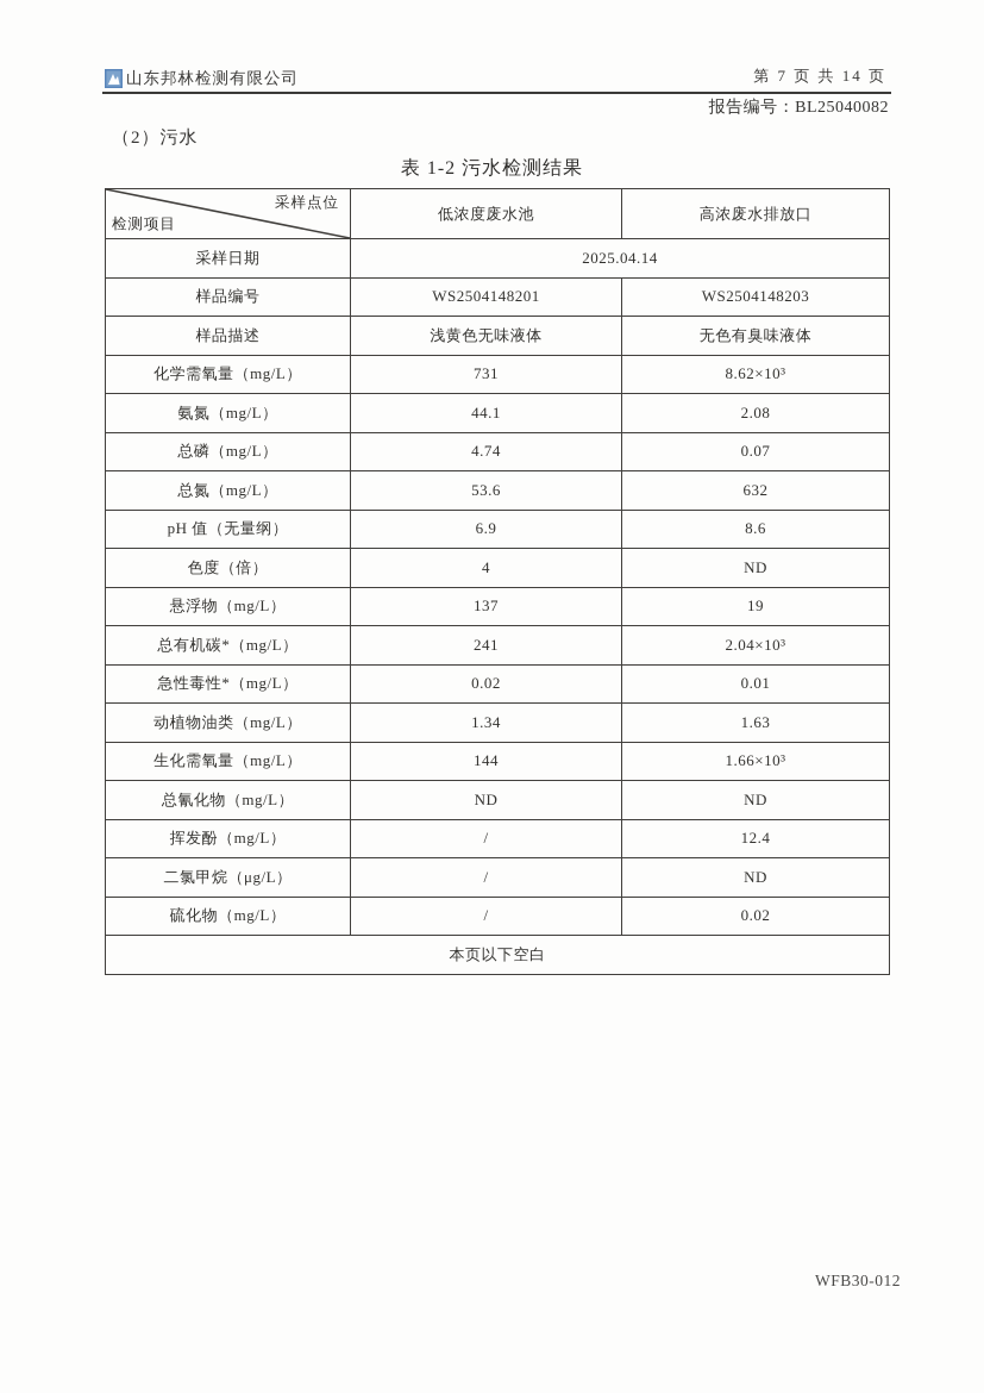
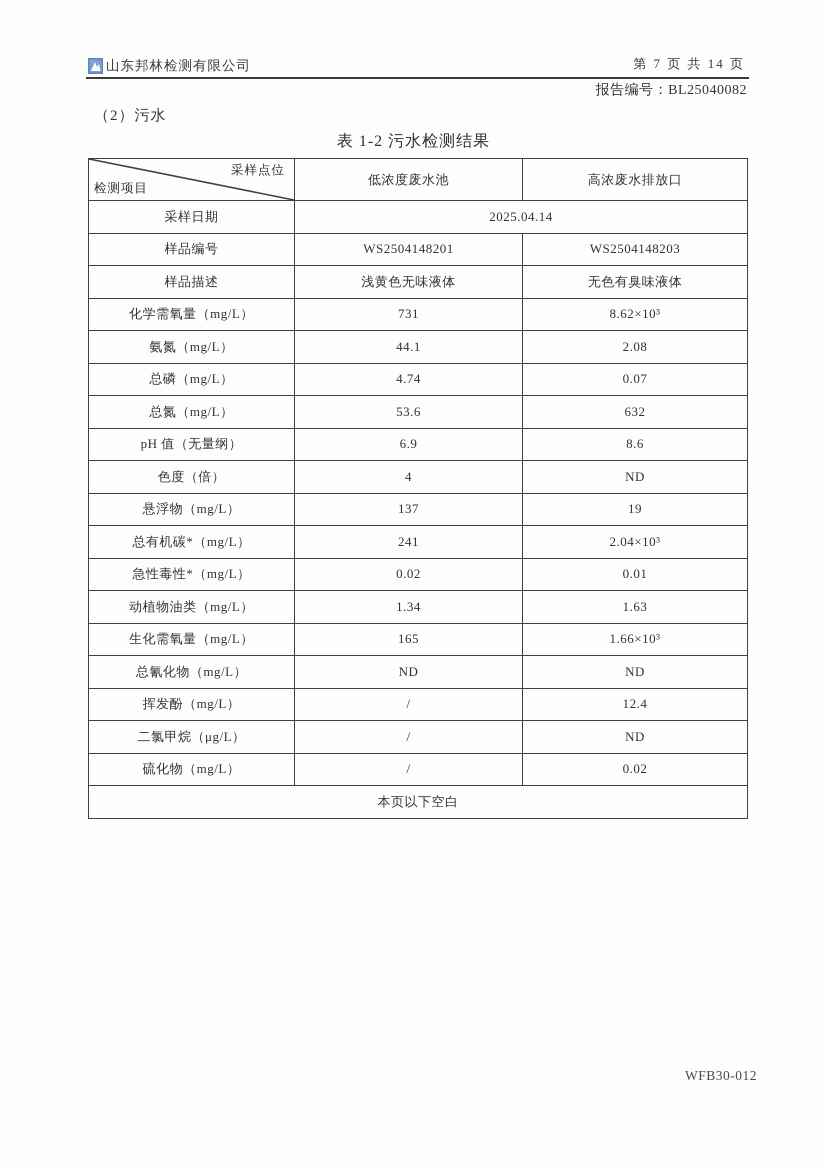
  山东邦林检测有限公司
  第 7 页 共 14 页
  报告编号：BL25040082
  （2）污水
  表 1-2 污水检测结果
  采样点位 检测项目	低浓度废水池	高浓废水排放口
  采样日期	2025.04.14
  样品编号	WS2504148201	WS2504148203
  样品描述	浅黄色无味液体	无色有臭味液体
  化学需氧量（mg/L）	731	8.62×10³
  氨氮（mg/L）	44.1	2.08
  总磷（mg/L）	4.74	0.07
  总氮（mg/L）	53.6	632
  pH 值（无量纲）	6.9	8.6
  色度（倍）	4	ND
  悬浮物（mg/L）	137	19
  总有机碳*（mg/L）	241	2.04×10³
  急性毒性*（mg/L）	0.02	0.01
  动植物油类（mg/L）	1.34	1.63
- 生化需氧量（mg/L）	144	1.66×10³
+ 生化需氧量（mg/L）	165	1.66×10³
  总氰化物（mg/L）	ND	ND
  挥发酚（mg/L）	/	12.4
  二氯甲烷（μg/L）	/	ND
  硫化物（mg/L）	/	0.02
  本页以下空白
  WFB30-012
